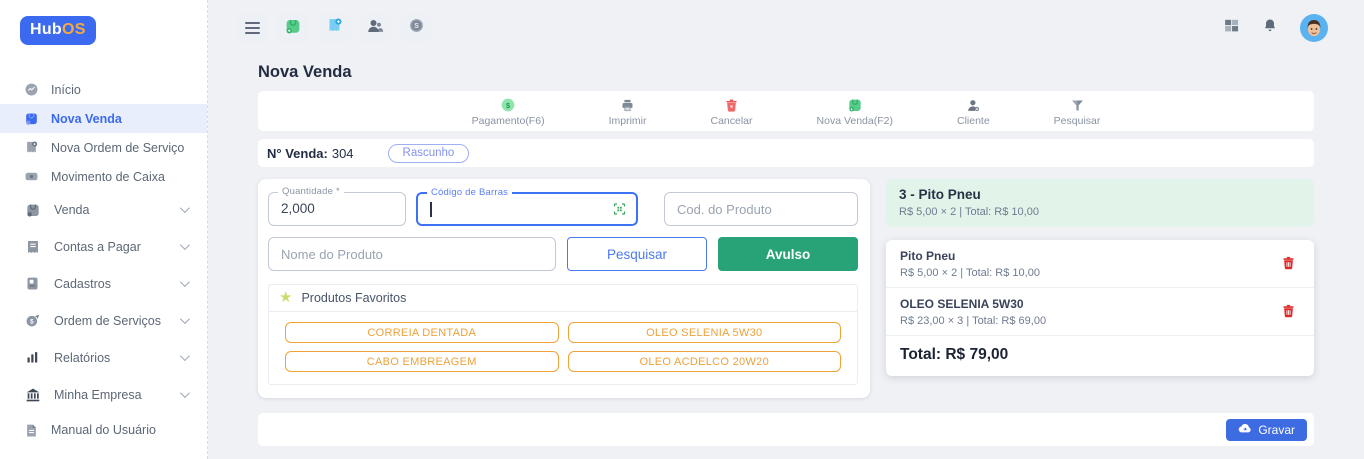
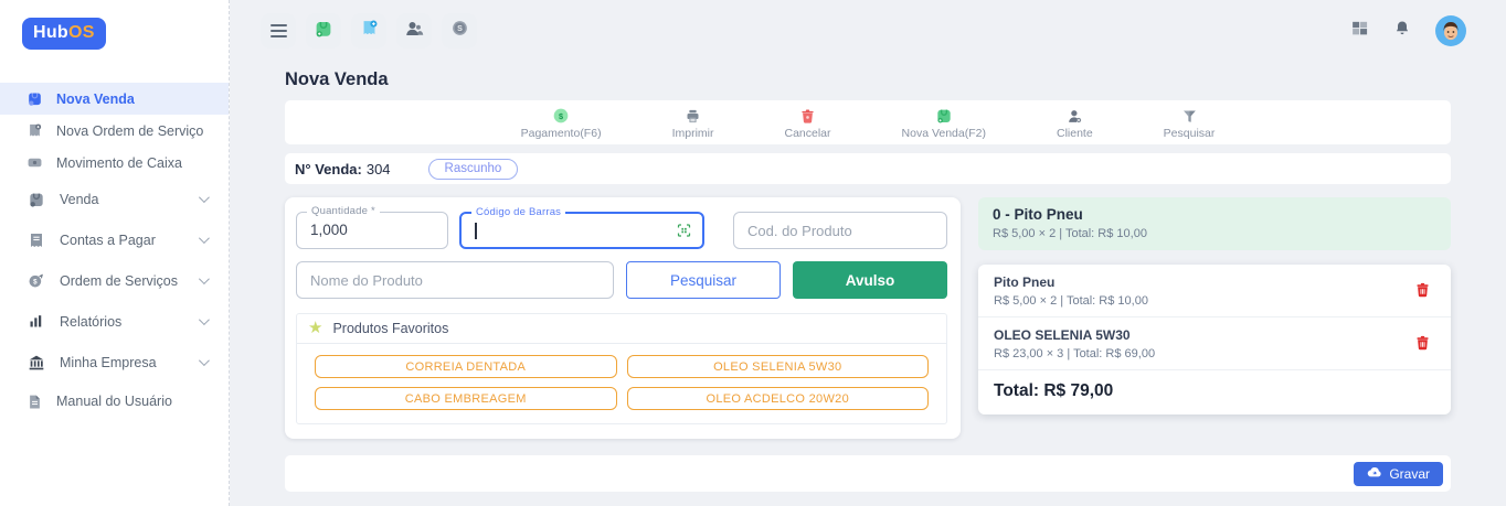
  HubOS
- Início
  Nova Venda
  Nova Ordem de Serviço
  Movimento de Caixa
  Venda
  Contas a Pagar
- Cadastros
  Ordem de Serviços
  Relatórios
  Minha Empresa
  Manual do Usuário
  S
  Nova Venda
  $
  Pagamento(F6)
  Imprimir
  Cancelar
  Nova Venda(F2)
  Cliente
  Pesquisar
  N° Venda:
  304
  Rascunho
  Quantidade *
- 2,000
+ 1,000
  Código de Barras
  Cod. do Produto
  Nome do Produto
  Pesquisar
  Avulso
  ★
  Produtos Favoritos
  CORREIA DENTADA
  OLEO SELENIA 5W30
  CABO EMBREAGEM
  OLEO ACDELCO 20W20
- 3 - Pito Pneu
+ 0 - Pito Pneu
  R$ 5,00 × 2 | Total: R$ 10,00
  Pito Pneu
  R$ 5,00 × 2 | Total: R$ 10,00
  OLEO SELENIA 5W30
  R$ 23,00 × 3 | Total: R$ 69,00
  Total: R$ 79,00
  Gravar
